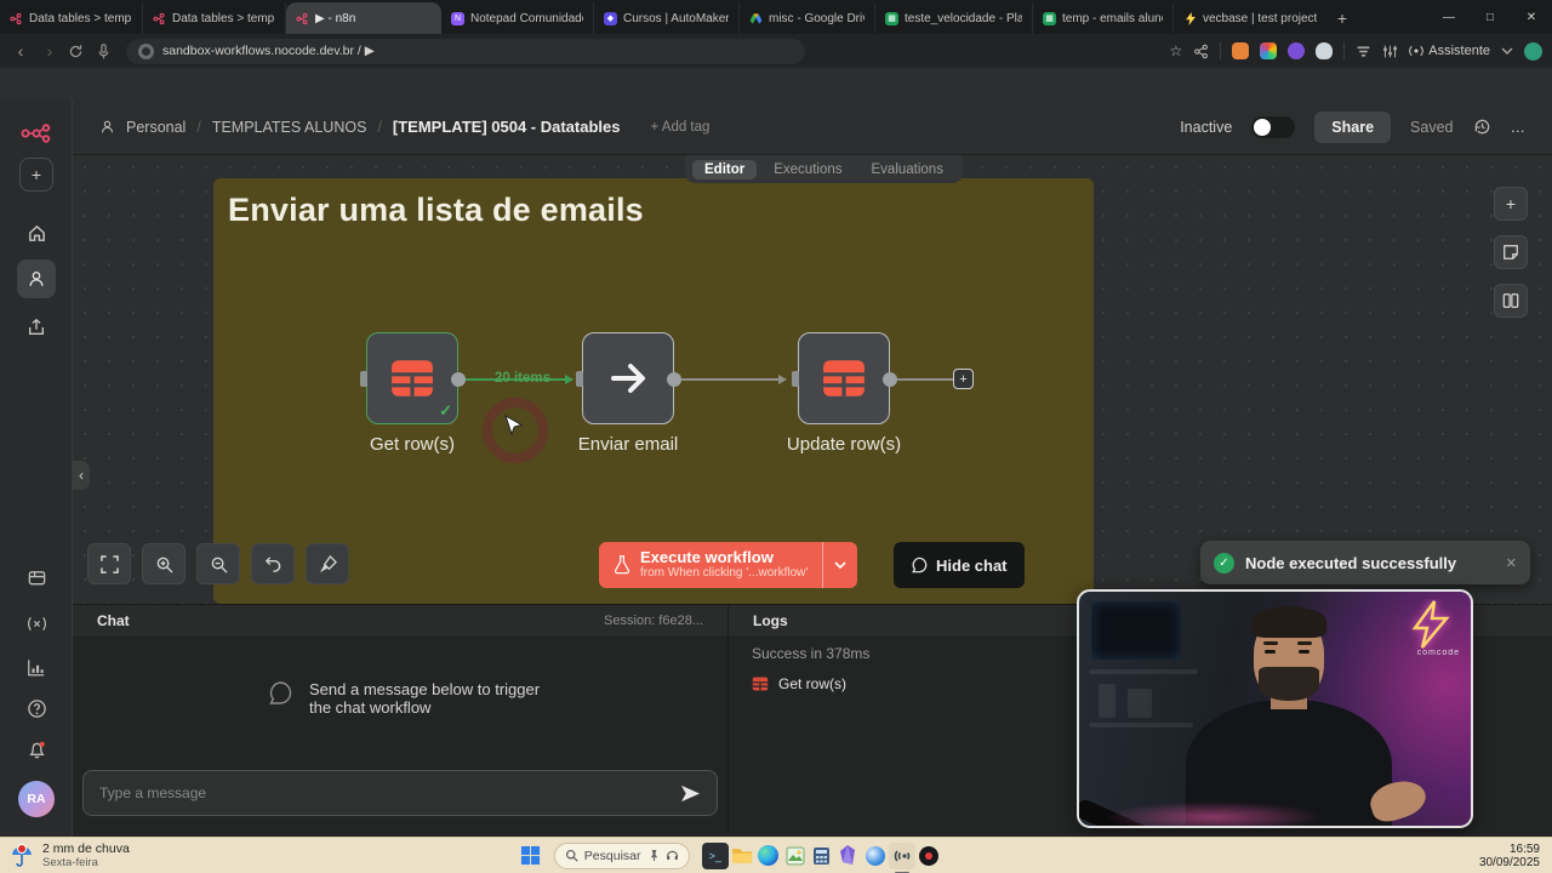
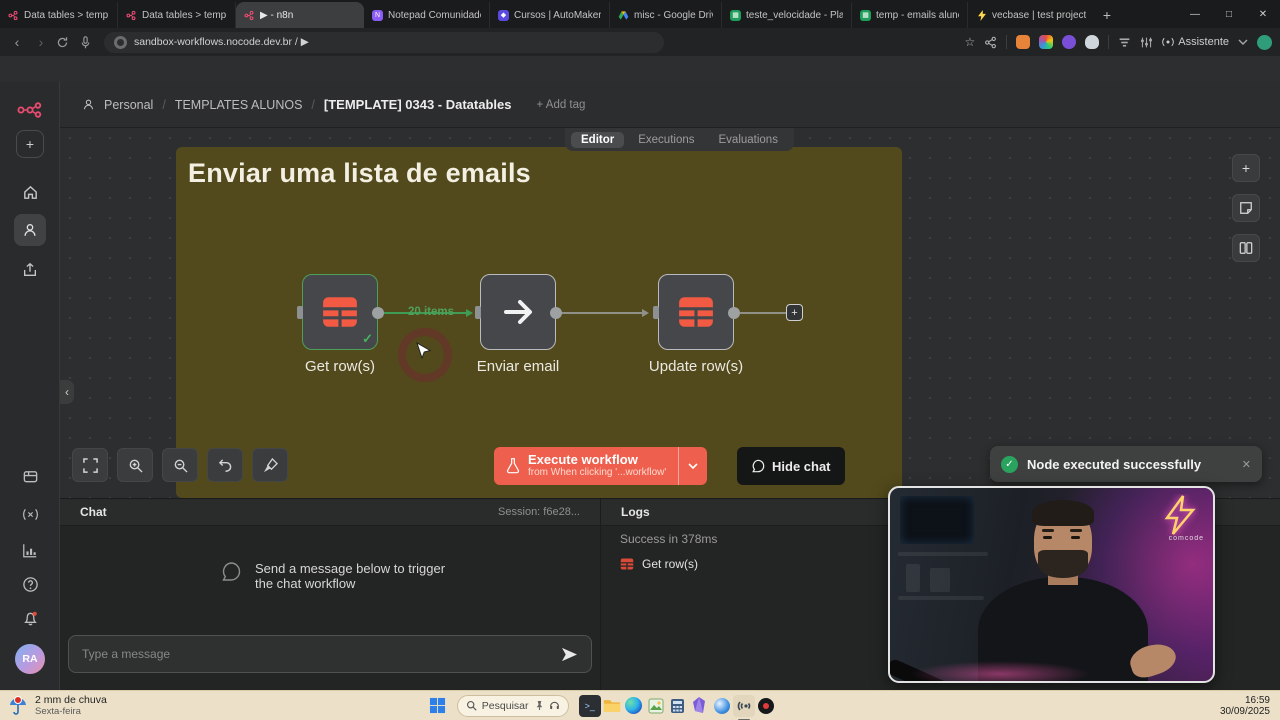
  Data tables > temp
  Data tables > temp
  ▶ - n8n
  Notepad Comunidad
  Cursos | AutoMaker
  misc - Google Dri
  teste_velocidade - Pla
  temp - emails alun
  vecbase | test project
  +
  —
  □
  ✕
  ‹
  ›
  sandbox-workflows.nocode.dev.br / ▶
  ☆
  Assistente
  +
  RA
  Personal
  /
  TEMPLATES ALUNOS
  /
- [TEMPLATE] 0504 - Datatables
+ [TEMPLATE] 0343 - Datatables
  + Add tag
- Inactive
- Share
- Saved
- …
  Enviar uma lista de emails
  Editor
  Executions
  Evaluations
  20 items
  +
  ✓
  Get row(s)
  Enviar email
  Update row(s)
  ‹
  +
  Execute workflow
  from When clicking '...workflow'
  Hide chat
  ✓
  Node executed successfully
  ✕
  Chat
  Session: f6e28...
  Logs
  Send a message below to trigger
  the chat workflow
  Type a message
  Success in 378ms
  Get row(s)
  2 mm de chuva
  Sexta-feira
  Pesquisar
  >_
  16:59
  30/09/2025
